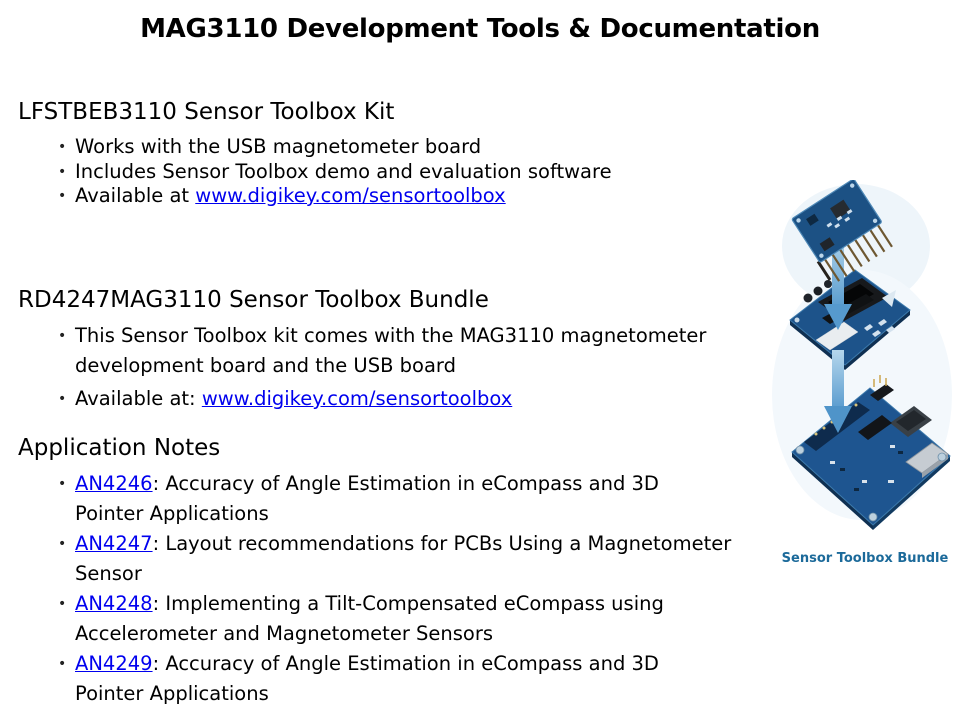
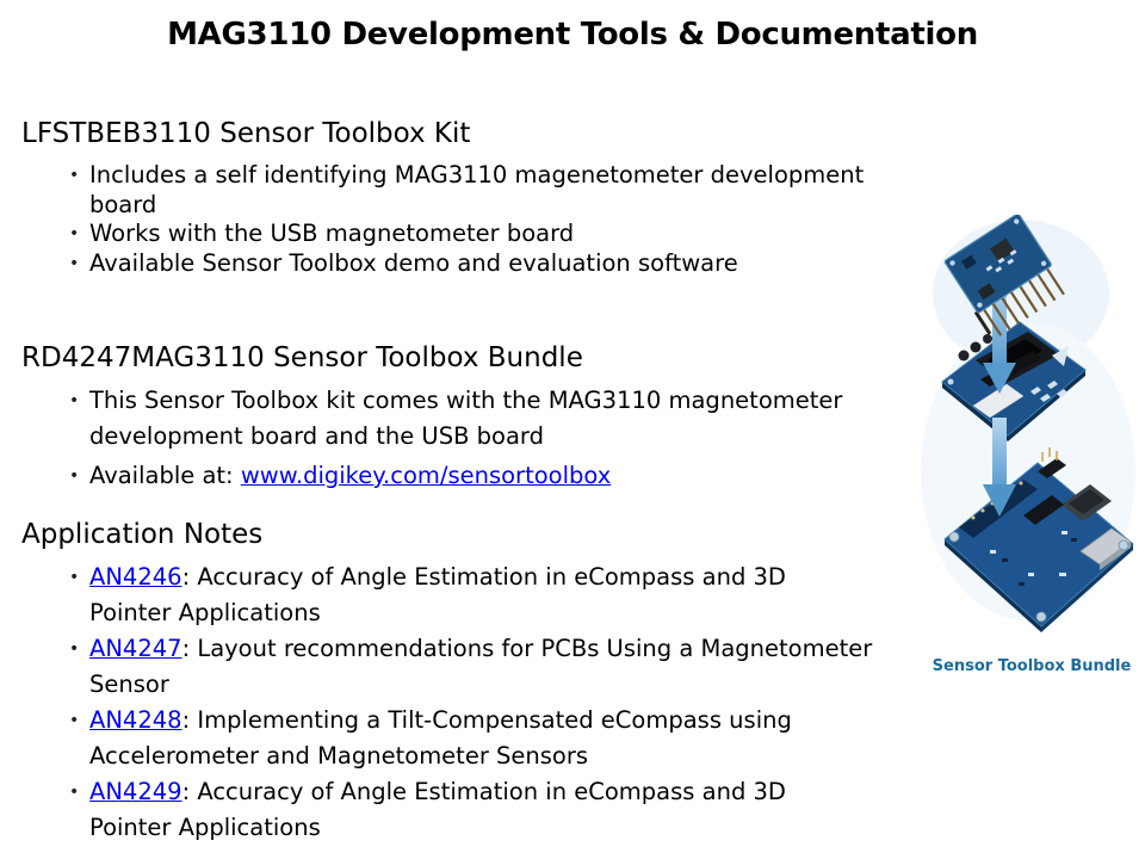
  MAG3110 Development Tools & Documentation
  LFSTBEB3110 Sensor Toolbox Kit
+ Includes a self identifying MAG3110 magenetometer development
+ board
  Works with the USB magnetometer board
- Includes Sensor Toolbox demo and evaluation software
+ Available Sensor Toolbox demo and evaluation software
- Available at www.digikey.com/sensortoolbox
  RD4247MAG3110 Sensor Toolbox Bundle
  This Sensor Toolbox kit comes with the MAG3110 magnetometer
  development board and the USB board
  Available at: www.digikey.com/sensortoolbox
  Application Notes
  AN4246: Accuracy of Angle Estimation in eCompass and 3D
  Pointer Applications
  AN4247: Layout recommendations for PCBs Using a Magnetometer
  Sensor
  AN4248: Implementing a Tilt-Compensated eCompass using
  Accelerometer and Magnetometer Sensors
  AN4249: Accuracy of Angle Estimation in eCompass and 3D
  Pointer Applications
  Sensor Toolbox Bundle
